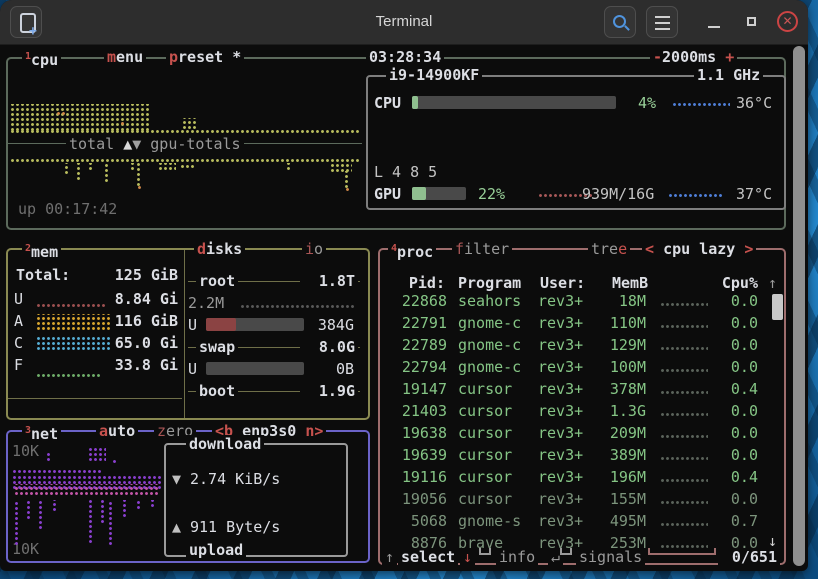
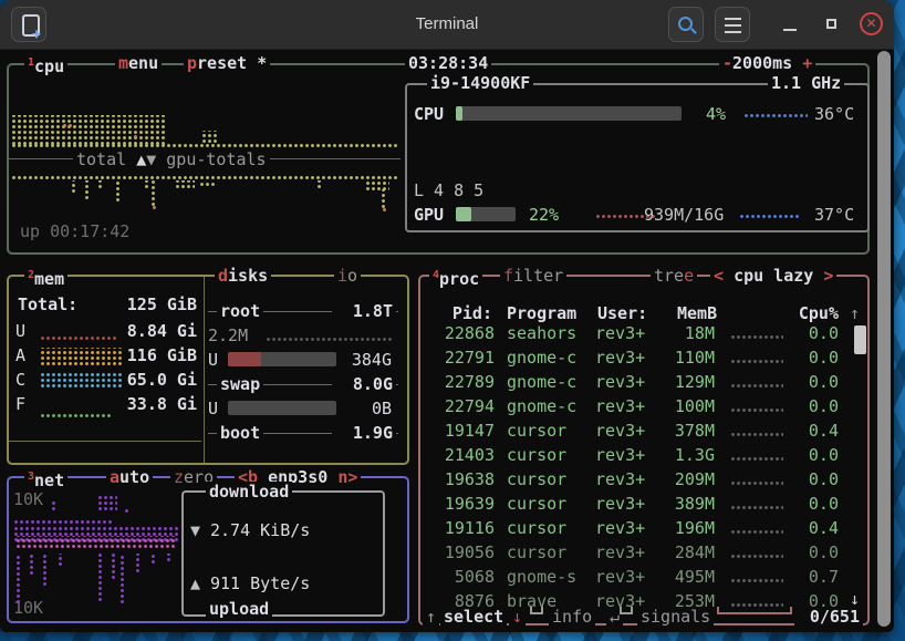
  +
  Terminal
  ✕
  1cpu
  menu
  preset *
  03:28:34
  -2000ms +
  total ▲▼ gpu-totals
  up 00:17:42
  i9-14900KF
  1.1 GHz
  CPU
  4%
  36°C
  L 4 8 5
  GPU
  22%
  939M/16G
  37°C
  2mem
  disks
  io
  Total:
  125 GiB
  U
  8.84 Gi
  A
  116 GiB
  C
  65.0 Gi
  F
  33.8 Gi
  root
  1.8T
  2.2M
  U
  384G
  swap
  8.0G
  U
  0B
  boot
  1.9G
  3net
  auto
  zero
  <b enp3s0 n>
  10K
  10K
  download
  ▼
  2.74 KiB/s
  ▲
  911 Byte/s
  upload
  4proc
  filter
  tree
  < cpu lazy >
  Pid:
  Program
  User:
  MemB
  Cpu%
  ↑
  22868
  seahors
  rev3+
  18M
  0.0
  22791
  gnome-c
  rev3+
  110M
  0.0
  22789
  gnome-c
  rev3+
  129M
  0.0
  22794
  gnome-c
  rev3+
  100M
  0.0
  19147
  cursor
  rev3+
  378M
  0.4
  21403
  cursor
  rev3+
  1.3G
  0.0
  19638
  cursor
  rev3+
  209M
  0.0
  19639
  cursor
  rev3+
  389M
  0.0
  19116
  cursor
  rev3+
  196M
  0.4
  19056
  cursor
  rev3+
- 155M
+ 284M
  0.0
  5068
  gnome-s
  rev3+
  495M
  0.7
  8876
  brave
  rev3+
  253M
  0.0
  ↓
  ↑
  select
  ↓
  info
  ↵
  signals
  0/651
